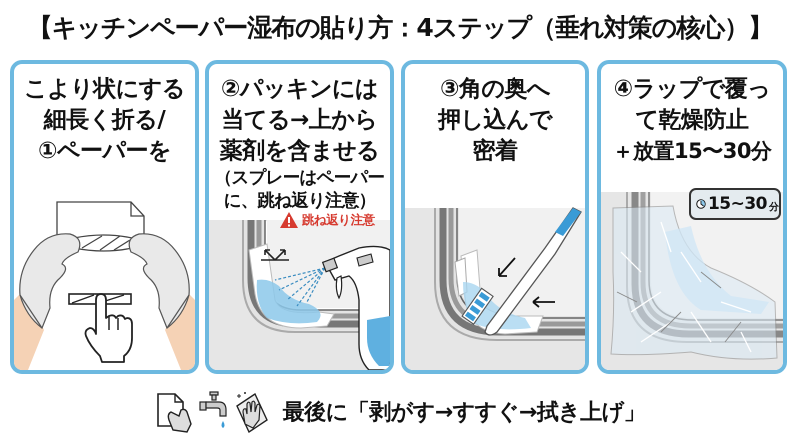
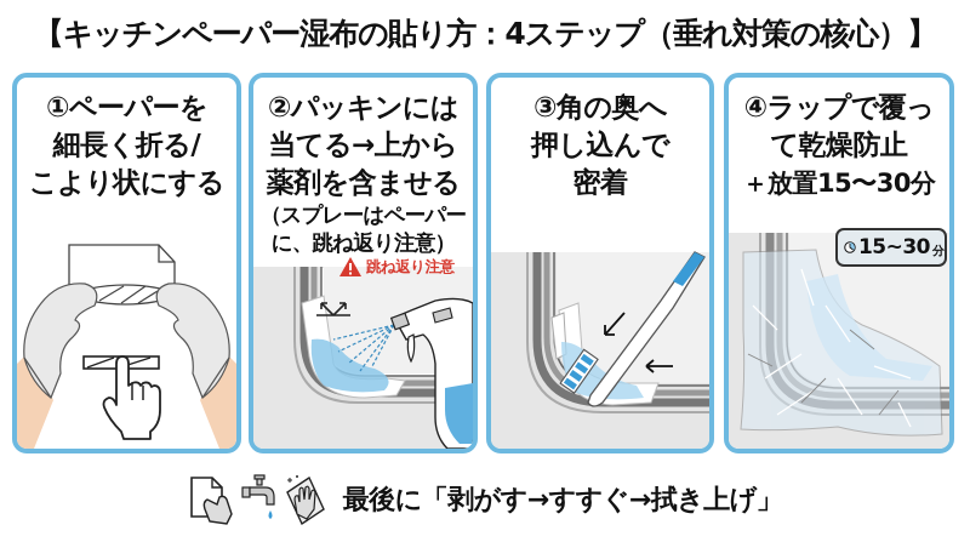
  【キッチンペーパー湿布の貼り方：4ステップ（垂れ対策の核心）】
- こより状にする
+ ①ペーパーを
  細長く折る/
- ①ペーパーを
+ こより状にする
  ②パッキンには
  当てる→上から
  薬剤を含ませる
  （スプレーはペーパー
  に、跳ね返り注意）
  跳ね返り注意
  ③角の奥へ
  押し込んで
  密着
  ④ラップで覆っ
  て乾燥防止
  ＋放置15〜30分
  15~30
  分
  最後に「剥がす→すすぐ→拭き上げ」
